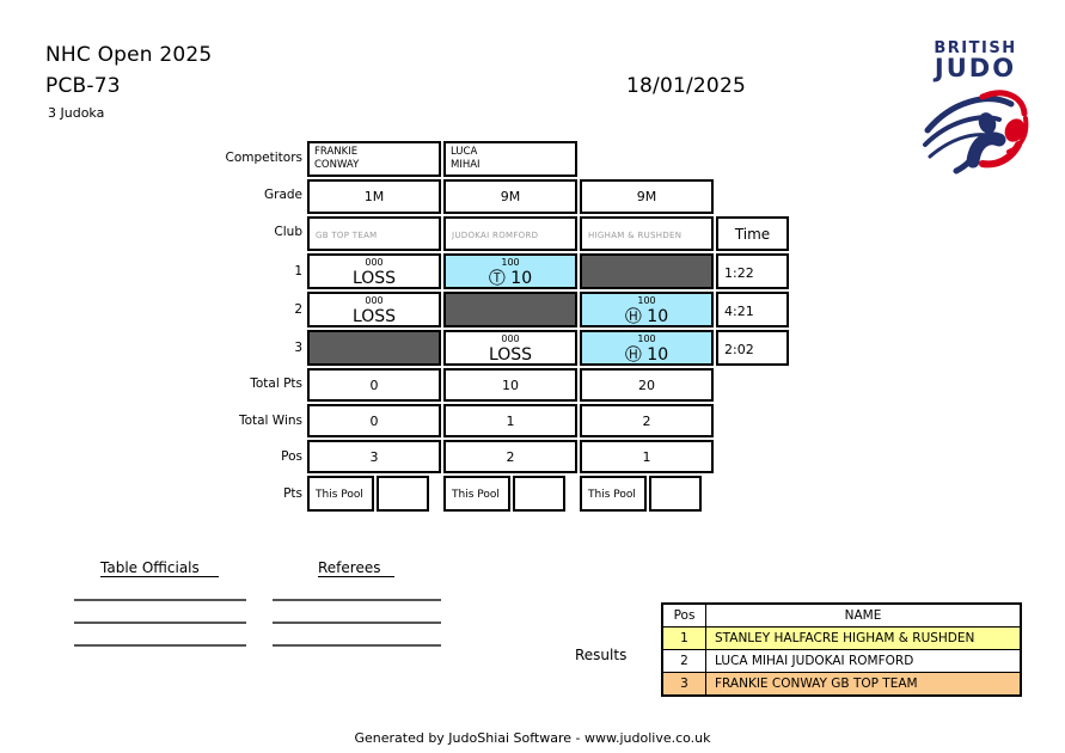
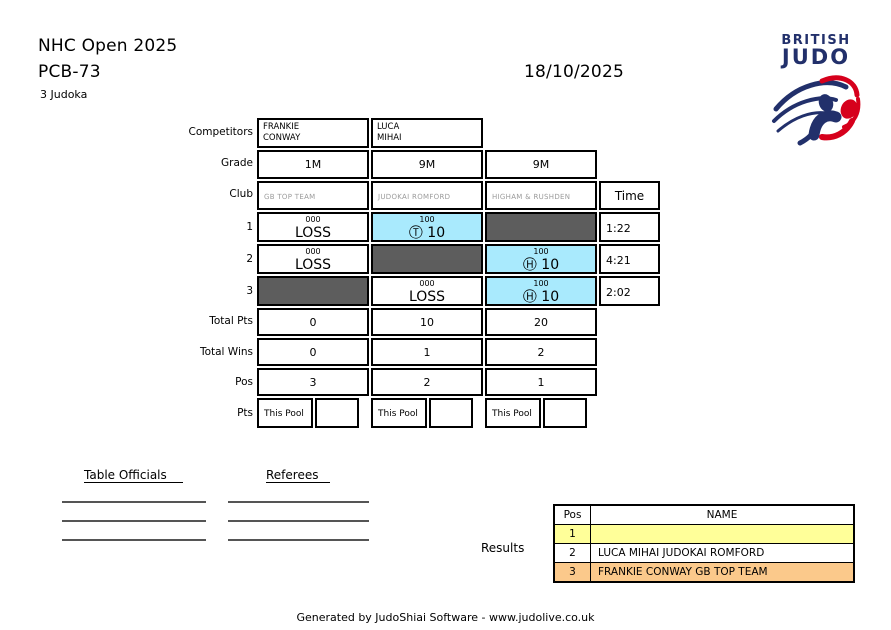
  NHC Open 2025
  PCB-73
  3 Judoka
- 18/01/2025
+ 18/10/2025
  BRITISH
  JUDO
  Competitors
  Grade
  Club
  1
  2
  3
  Total Pts
  Total Wins
  Pos
  Pts
  FRANKIE
  CONWAY
  LUCA
  MIHAI
  1M
  9M
  9M
  GB TOP TEAM
  JUDOKAI ROMFORD
  HIGHAM & RUSHDEN
  Time
  000
  LOSS
  100
  Ⓣ 10
  1:22
  000
  LOSS
  100
  Ⓗ 10
  4:21
  000
  LOSS
  100
  Ⓗ 10
  2:02
  0
  10
  20
  0
  1
  2
  3
  2
  1
  This Pool
  This Pool
  This Pool
  Table Officials
  Referees
  Results
  Pos
  NAME
  1
- STANLEY HALFACRE HIGHAM & RUSHDEN
  2
  LUCA MIHAI JUDOKAI ROMFORD
  3
  FRANKIE CONWAY GB TOP TEAM
  Generated by JudoShiai Software - www.judolive.co.uk
